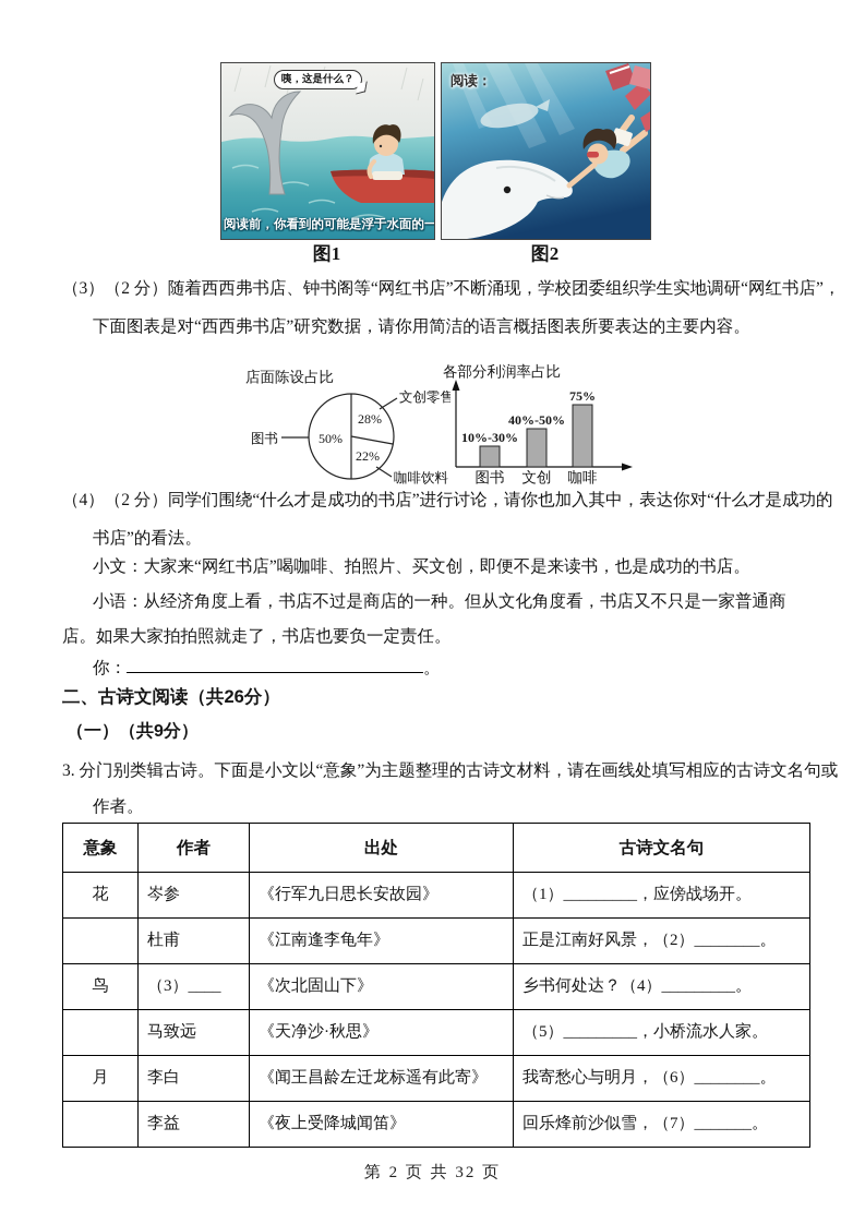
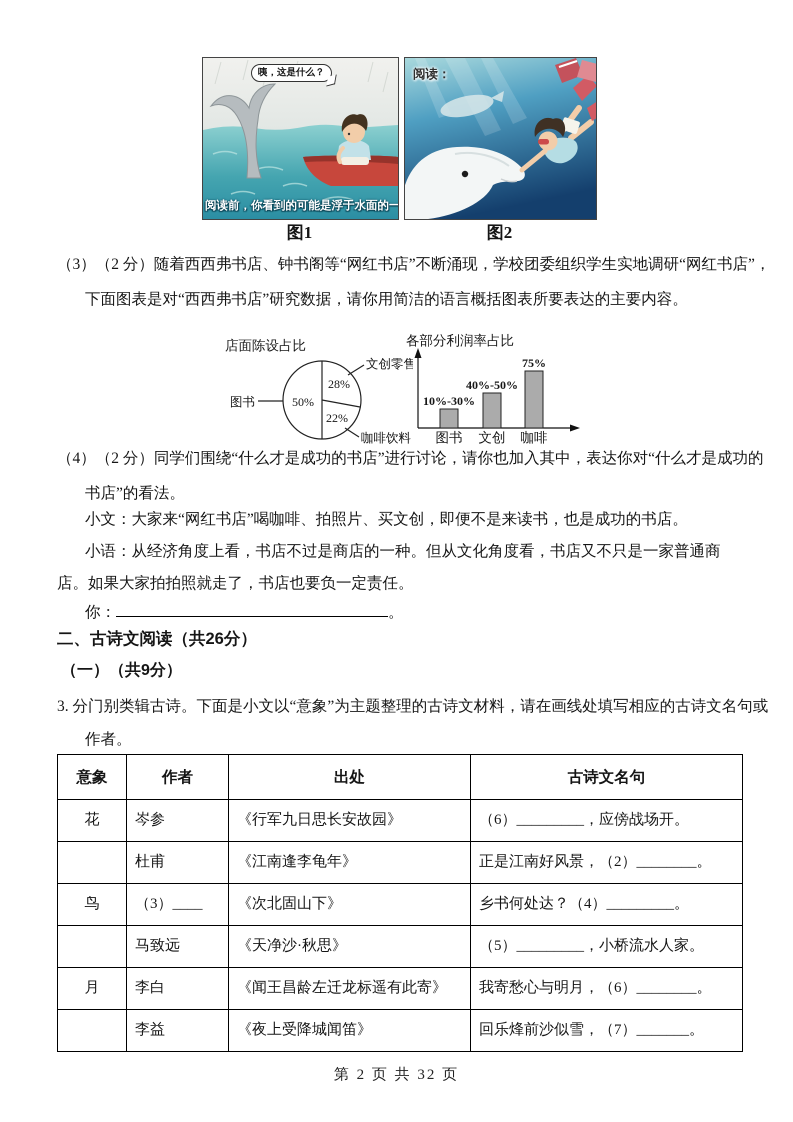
  咦，这是什么？
  阅读前，你看到的可能是浮于水面的一
  阅读：
  图1
  图2
  （3）（2 分）随着西西弗书店、钟书阁等“网红书店”不断涌现，学校团委组织学生实地调研“网红书店”，下面图表是对“西西弗书店”研究数据，请你用简洁的语言概括图表所要表达的主要内容。
  店面陈设占比
  50%
  28%
  22%
  图书
  文创零售
  咖啡饮料
  各部分利润率占比
  10%-30%
  40%-50%
  75%
  图书
  文创
  咖啡
  （4）（2 分）同学们围绕“什么才是成功的书店”进行讨论，请你也加入其中，表达你对“什么才是成功的书店”的看法。
  小文：大家来“网红书店”喝咖啡、拍照片、买文创，即便不是来读书，也是成功的书店。
  小语：从经济角度上看，书店不过是商店的一种。但从文化角度看，书店又不只是一家普通商店。如果大家拍拍照就走了，书店也要负一定责任。
  你： 。
  二、古诗文阅读（共26分）
  （一）（共9分）
  3. 分门别类辑古诗。下面是小文以“意象”为主题整理的古诗文材料，请在画线处填写相应的古诗文名句或作者。
  意象	作者	出处	古诗文名句
- 花	岑参	《行军九日思长安故园》	（1）_________，应傍战场开。
+ 花	岑参	《行军九日思长安故园》	（6）_________，应傍战场开。
  	杜甫	《江南逢李龟年》	正是江南好风景，（2）________。
  鸟	（3）____	《次北固山下》	乡书何处达？（4）_________。
  	马致远	《天净沙·秋思》	（5）_________，小桥流水人家。
  月	李白	《闻王昌龄左迁龙标遥有此寄》	我寄愁心与明月，（6）________。
  	李益	《夜上受降城闻笛》	回乐烽前沙似雪，（7）_______。
  第 2 页 共 32 页
